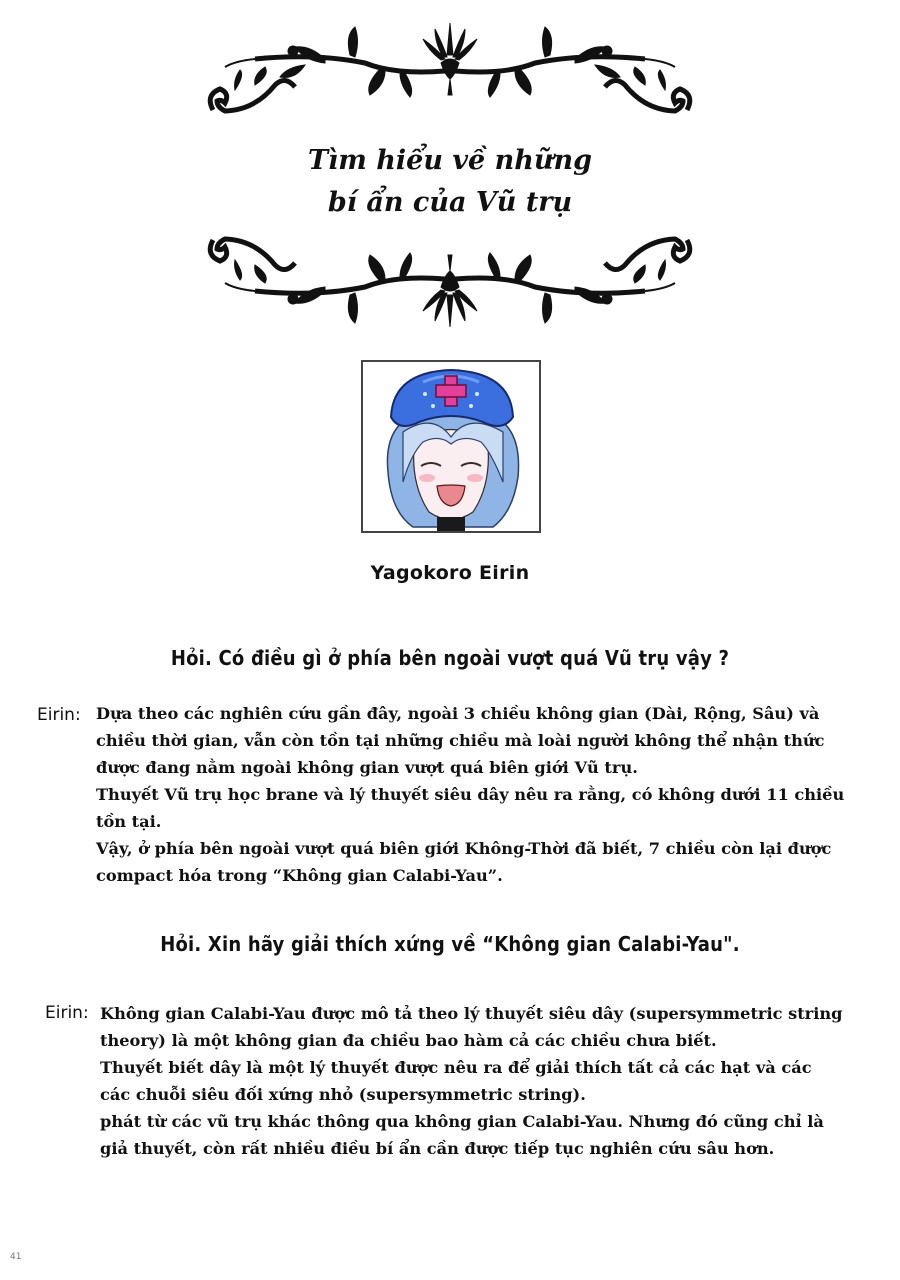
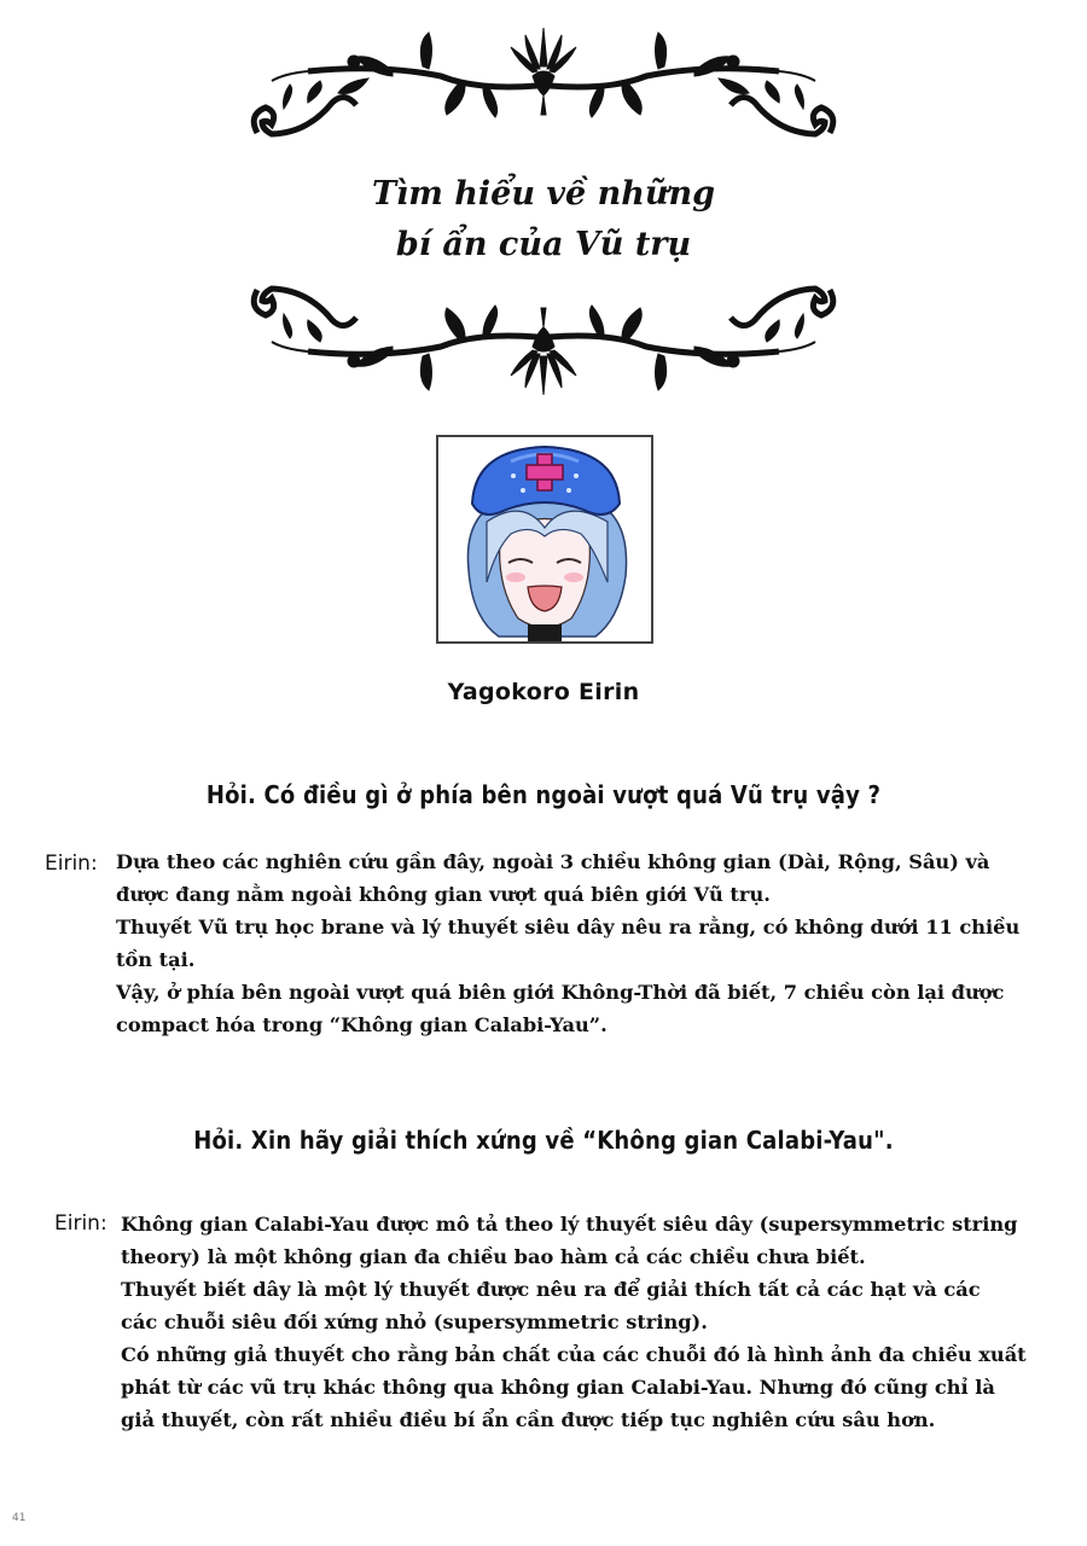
  Tìm hiểu về những
  bí ẩn của Vũ trụ
  Yagokoro Eirin
  Hỏi. Có điều gì ở phía bên ngoài vượt quá Vũ trụ vậy ?
  Eirin:
  Dựa theo các nghiên cứu gần đây, ngoài 3 chiều không gian (Dài, Rộng, Sâu) và
- chiều thời gian, vẫn còn tồn tại những chiều mà loài người không thể nhận thức
  được đang nằm ngoài không gian vượt quá biên giới Vũ trụ.
  Thuyết Vũ trụ học brane và lý thuyết siêu dây nêu ra rằng, có không dưới 11 chiều
  tồn tại.
  Vậy, ở phía bên ngoài vượt quá biên giới Không-Thời đã biết, 7 chiều còn lại được
  compact hóa trong “Không gian Calabi-Yau”.
  Hỏi. Xin hãy giải thích xứng về “Không gian Calabi-Yau".
  Eirin:
  Không gian Calabi-Yau được mô tả theo lý thuyết siêu dây (supersymmetric string
  theory) là một không gian đa chiều bao hàm cả các chiều chưa biết.
  Thuyết biết dây là một lý thuyết được nêu ra để giải thích tất cả các hạt và các
  các chuỗi siêu đối xứng nhỏ (supersymmetric string).
+ Có những giả thuyết cho rằng bản chất của các chuỗi đó là hình ảnh đa chiều xuất
  phát từ các vũ trụ khác thông qua không gian Calabi-Yau. Nhưng đó cũng chỉ là
  giả thuyết, còn rất nhiều điều bí ẩn cần được tiếp tục nghiên cứu sâu hơn.
  41
